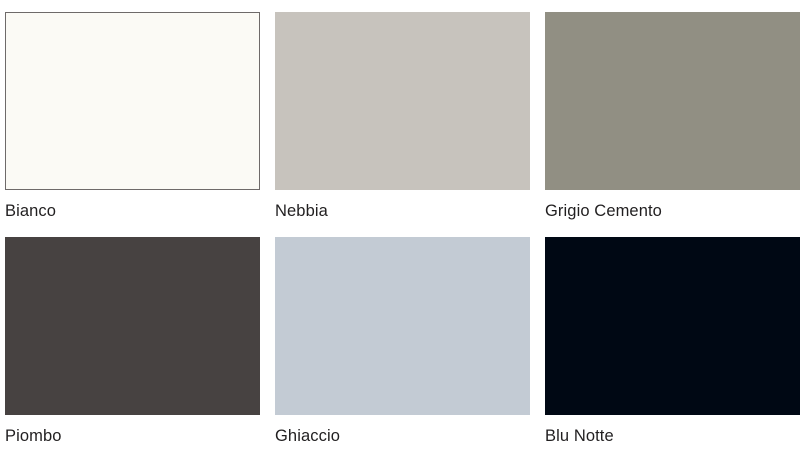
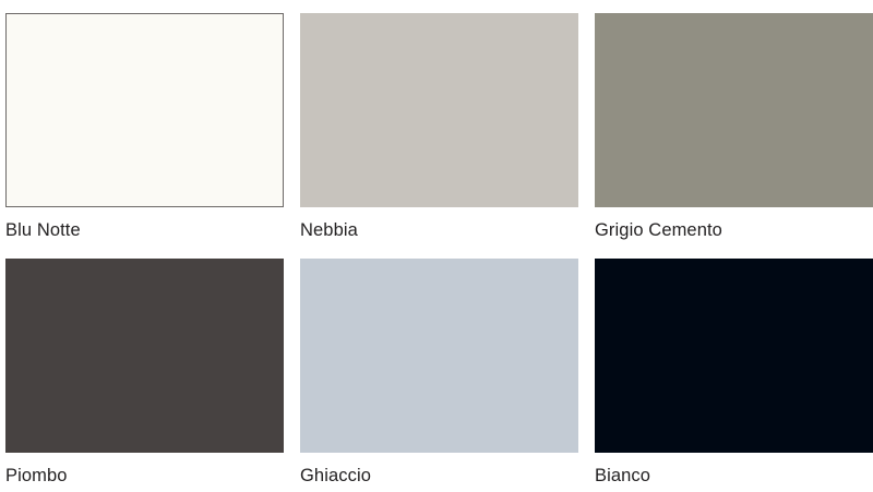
- Bianco
+ Blu Notte
  Nebbia
  Grigio Cemento
  Piombo
  Ghiaccio
- Blu Notte
+ Bianco
